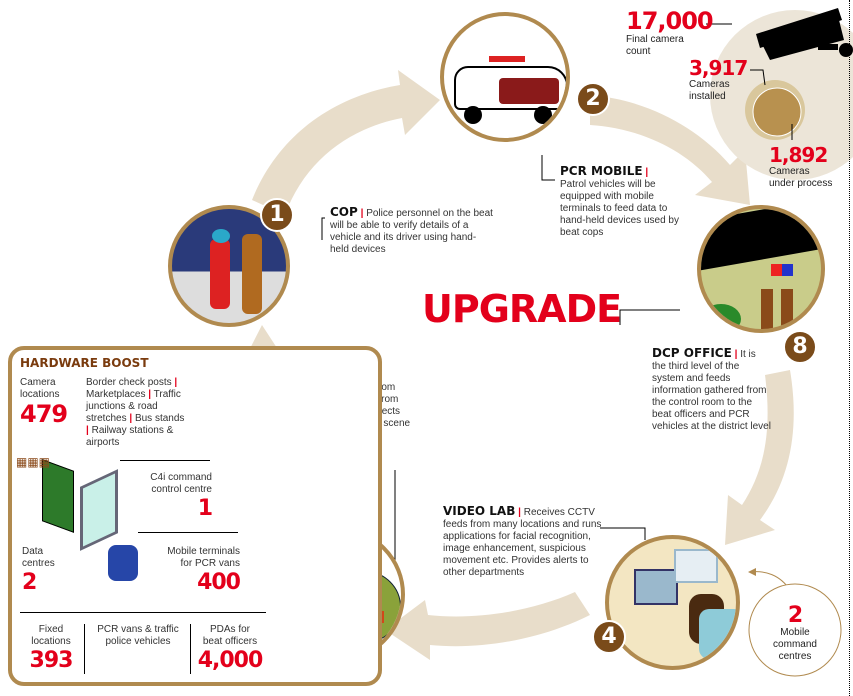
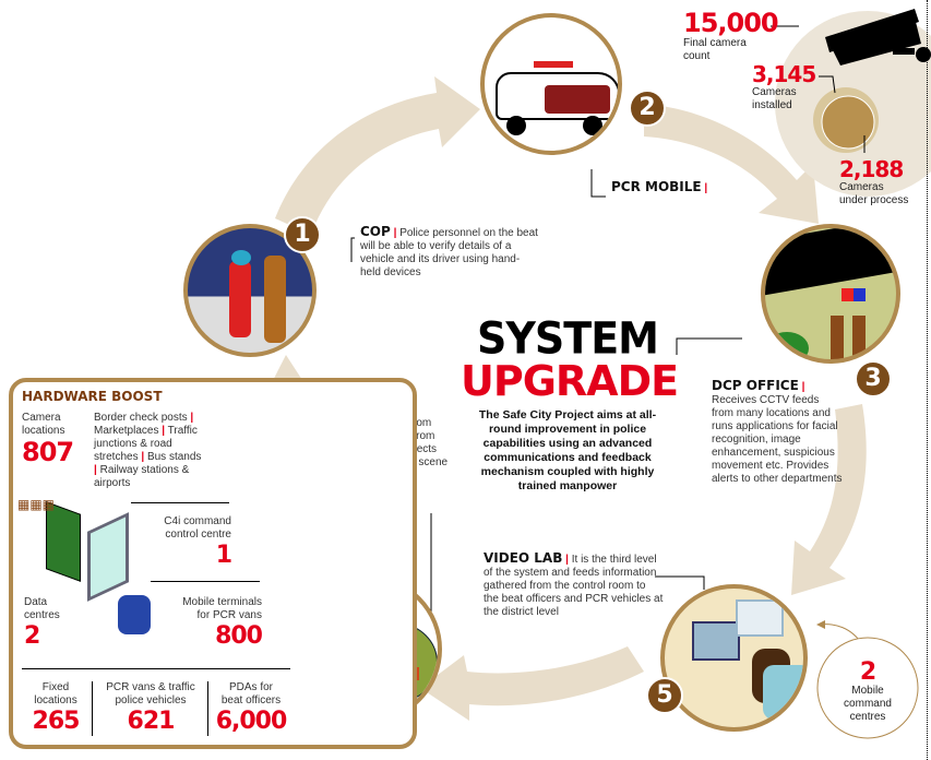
+ SYSTEM
  UPGRADE
+ The Safe City Project aims at all-round improvement in police capabilities using an advanced communications and feedback mechanism coupled with highly trained manpower
  1
  COP | Police personnel on the beat will be able to verify details of a vehicle and its driver using hand-held devices
  2
  PCR MOBILE |
- Patrol vehicles will be equipped with mobile terminals to feed data to hand-held devices used by beat cops
- 8
+ 3
- DCP OFFICE | It is the third level of the system and feeds information gathered from the control room to the beat officers and PCR vehicles at the district level
+ DCP OFFICE | Receives CCTV feeds from many locations and runs applications for facial recognition, image enhancement, suspicious movement etc. Provides alerts to other departments
- 4
+ 5
- VIDEO LAB | Receives CCTV feeds from many locations and runs applications for facial recognition, image enhancement, suspicious movement etc. Provides alerts to other departments
+ VIDEO LAB | It is the third level of the system and feeds information gathered from the control room to the beat officers and PCR vehicles at the district level
- 17,000
+ 15,000
  Final camera
  count
- 3,917
+ 3,145
  Cameras
  installed
- 1,892
+ 2,188
  Cameras
  under process
  2
  Mobile
  command
  centres
  HARDWARE BOOST
  Camera
  locations
- 479
+ 807
  Border check posts | Marketplaces | Traffic junctions & road stretches | Bus stands | Railway stations & airports
  ▦▦▦
  C4i command
  control centre
  1
  Data
  centres
  2
  Mobile terminals
  for PCR vans
- 400
+ 800
  Fixed
  locations
- 393
+ 265
  PCR vans & traffic
  police vehicles
+ 621
  PDAs for
  beat officers
- 4,000
+ 6,000
